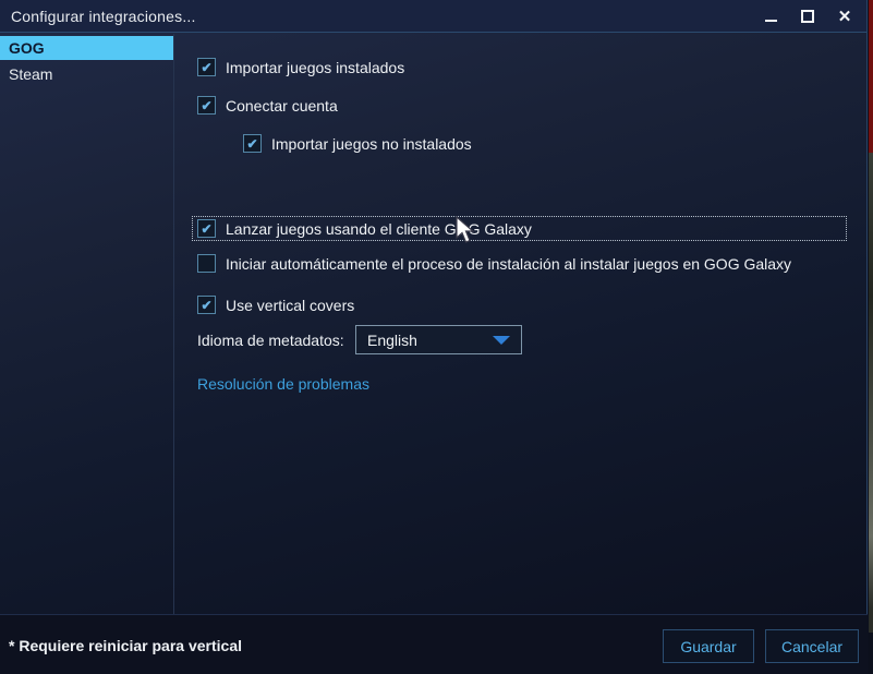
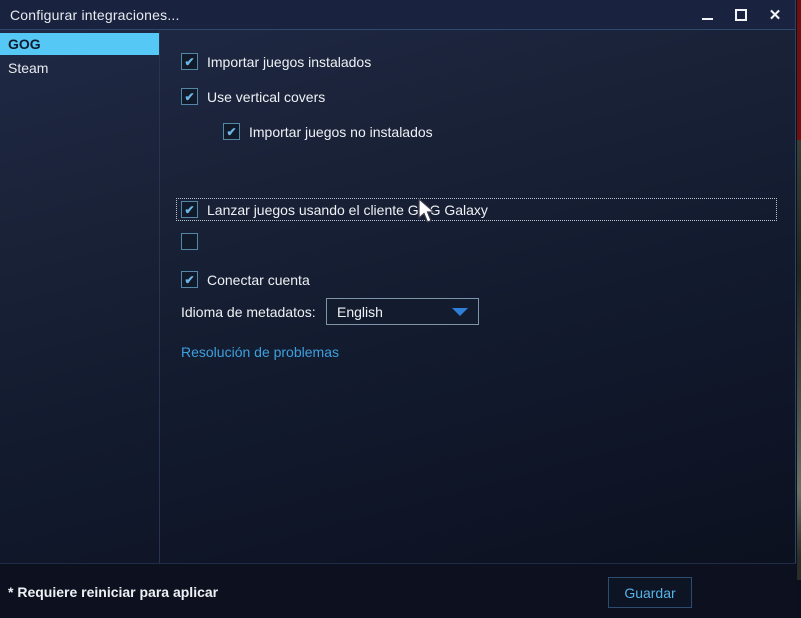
  Configurar integraciones...
  ✕
  GOG
  Steam
  ✔
  Importar juegos instalados
  ✔
- Conectar cuenta
+ Use vertical covers
  ✔
  Importar juegos no instalados
  ✔
  Lanzar juegos usando el cliente GG Galaxy
- Iniciar automáticamente el proceso de instalación al instalar juegos en GOG Galaxy
  ✔
- Use vertical covers
+ Conectar cuenta
  Idioma de metadatos:
  English
  Resolución de problemas
- * Requiere reiniciar para vertical
+ * Requiere reiniciar para aplicar
  Guardar
- Cancelar
